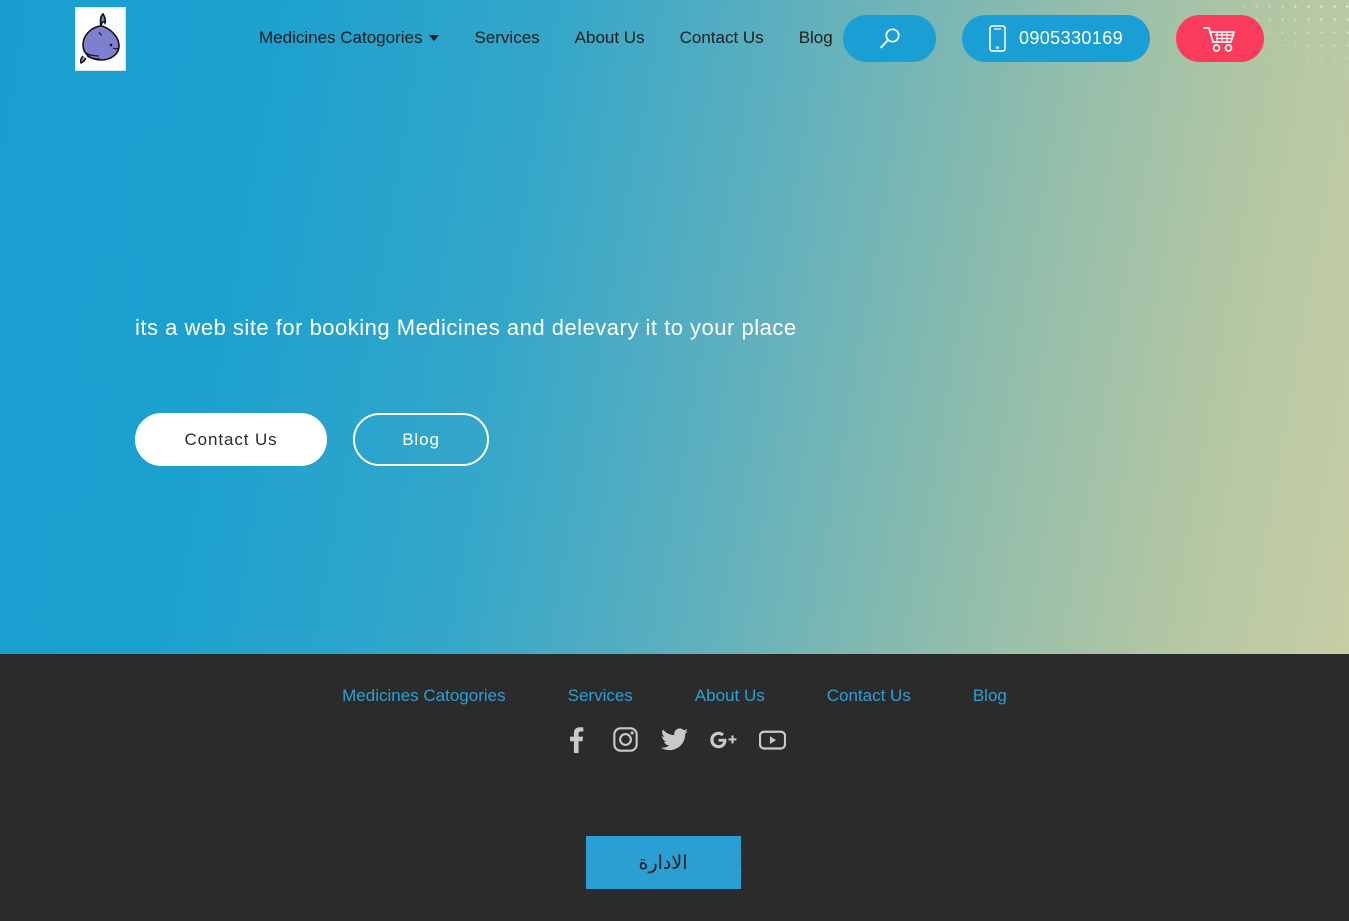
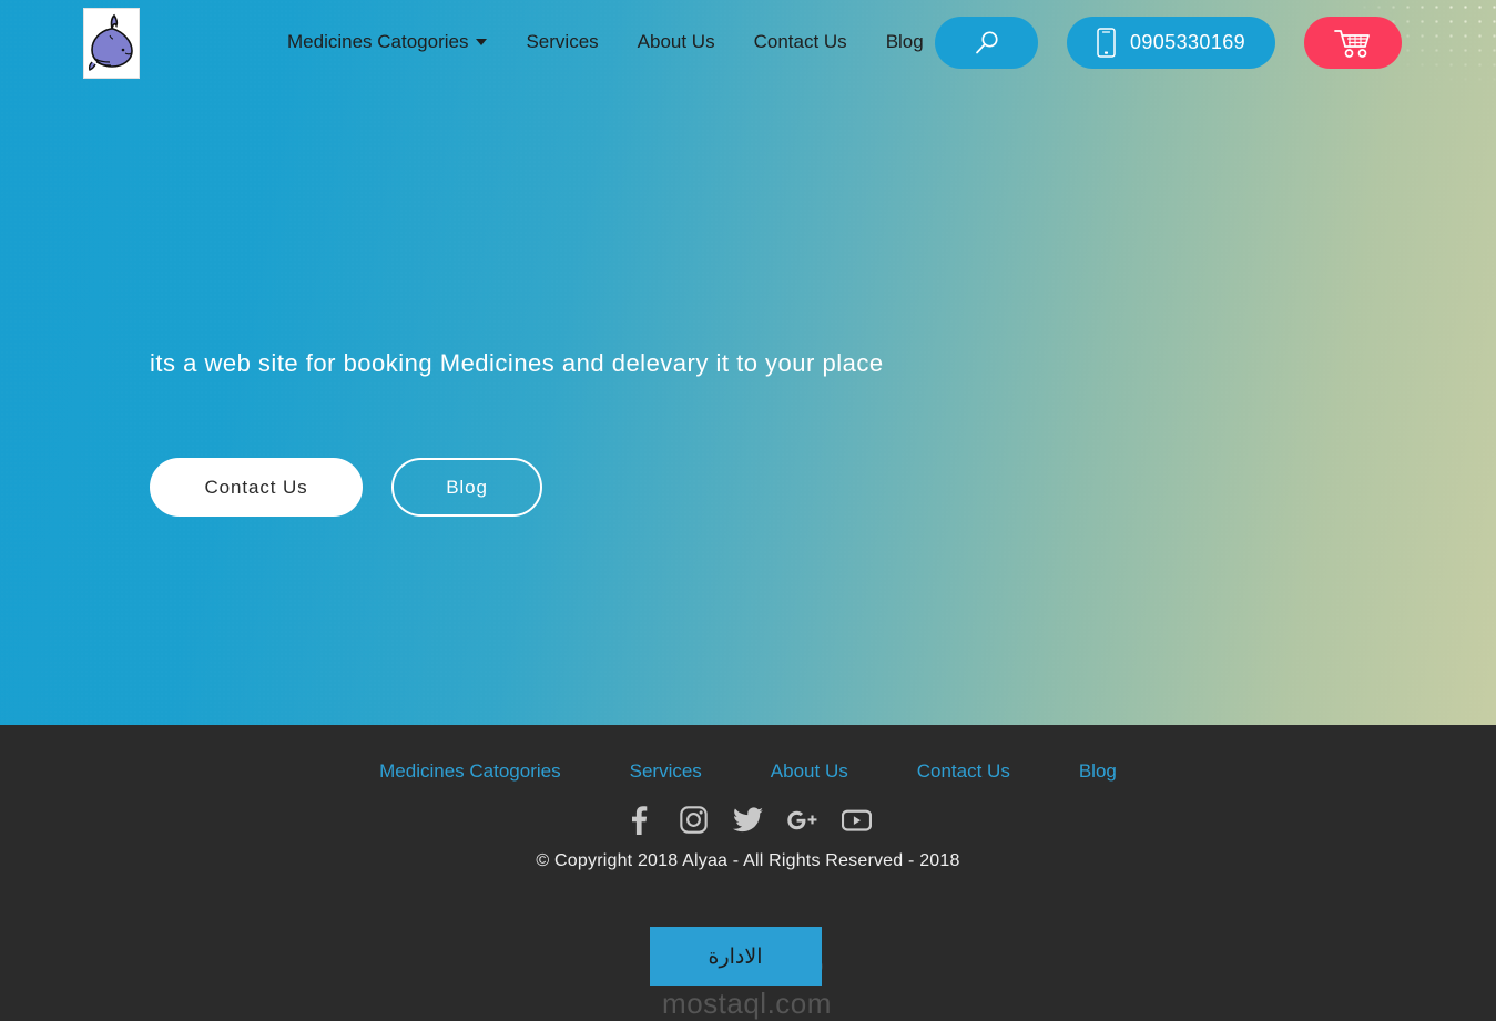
  Medicines Catogories
  Services
  About Us
  Contact Us
  Blog
  0905330169
  its a web site for booking Medicines and delevary it to your place
  Contact Us
  Blog
  Medicines Catogories
  Services
  About Us
  Contact Us
  Blog
+ © Copyright 2018 Alyaa - All Rights Reserved - 2018
+ mostaql.com
  الادارة
